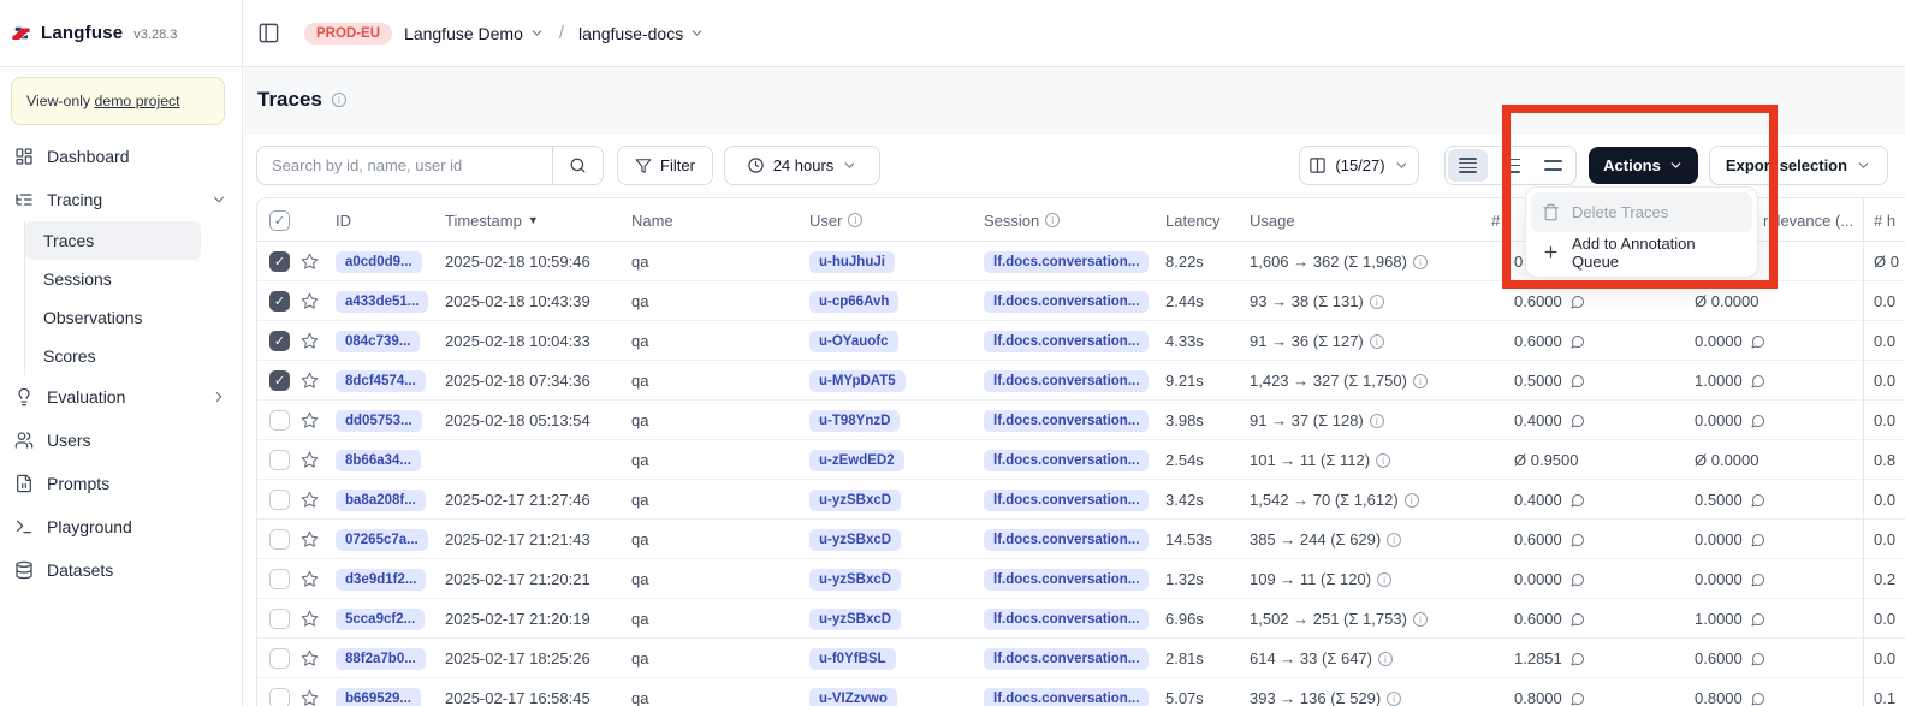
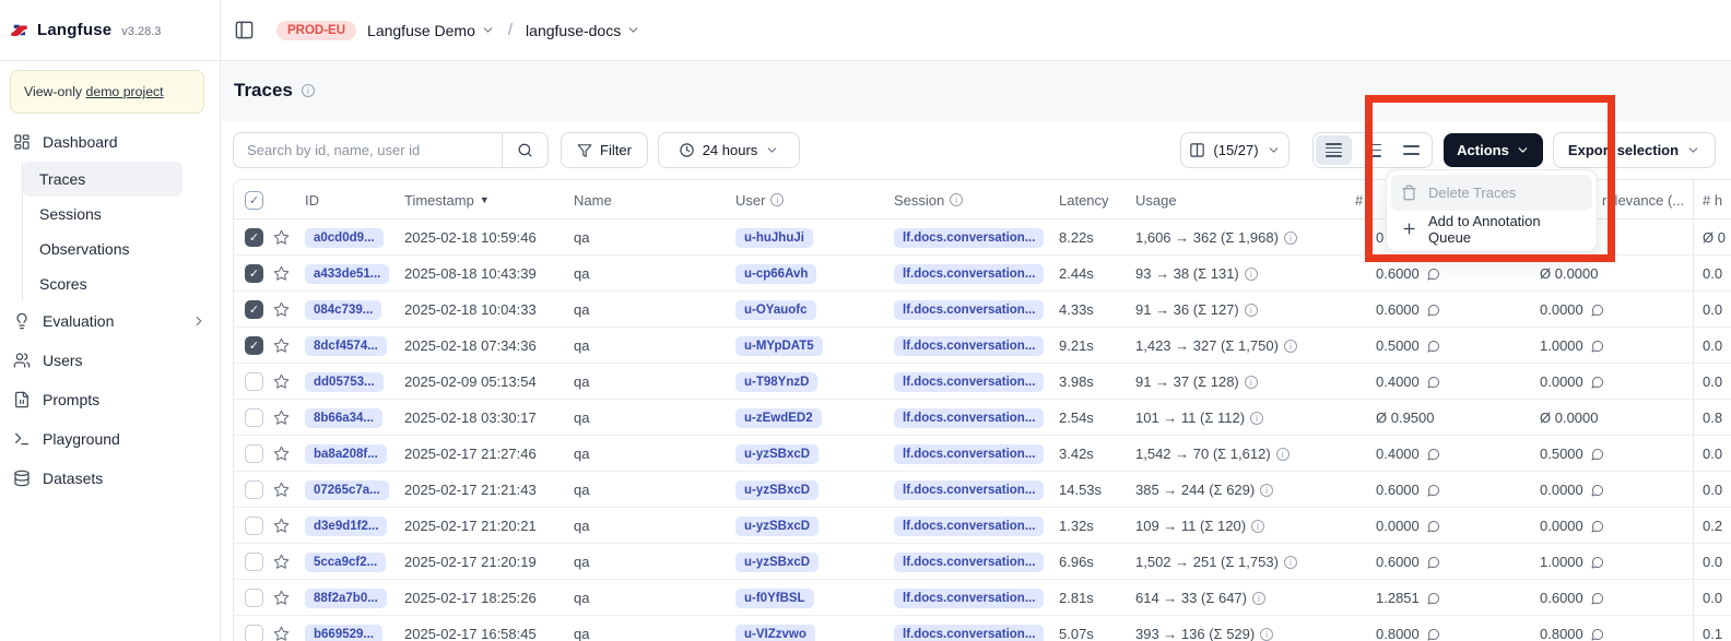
  Langfuse
  v3.28.3
  PROD-EU
  Langfuse Demo
  /
  langfuse-docs
  View-only demo project
  Dashboard
- Tracing
  Traces
  Sessions
  Observations
  Scores
  Evaluation
  Users
  Prompts
  Playground
  Datasets
  Traces
  Search by id, name, user id
  Filter
  24 hours
  (15/27)
  Actions
  Export selection
  ID
  Timestamp
  ▼
  Name
  User
  Session
  Latency
  Usage
  #
  relevance (...
  # h
  a0cd0d9...
  2025-02-18 10:59:46
  qa
  u-huJhuJi
  lf.docs.conversation...
  8.22s
  1,606 → 362 (Σ 1,968)
  0
  Ø 0
  a433de51...
- 2025-02-18 10:43:39
+ 2025-08-18 10:43:39
  qa
  u-cp66Avh
  lf.docs.conversation...
  2.44s
  93 → 38 (Σ 131)
  0.6000
  Ø 0.0000
  0.0
  084c739...
  2025-02-18 10:04:33
  qa
  u-OYauofc
  lf.docs.conversation...
  4.33s
  91 → 36 (Σ 127)
  0.6000
  0.0000
  0.0
  8dcf4574...
  2025-02-18 07:34:36
  qa
  u-MYpDAT5
  lf.docs.conversation...
  9.21s
  1,423 → 327 (Σ 1,750)
  0.5000
  1.0000
  0.0
  dd05753...
- 2025-02-18 05:13:54
+ 2025-02-09 05:13:54
  qa
  u-T98YnzD
  lf.docs.conversation...
  3.98s
  91 → 37 (Σ 128)
  0.4000
  0.0000
  0.0
  8b66a34...
+ 2025-02-18 03:30:17
  qa
  u-zEwdED2
  lf.docs.conversation...
  2.54s
  101 → 11 (Σ 112)
  Ø 0.9500
  Ø 0.0000
  0.8
  ba8a208f...
  2025-02-17 21:27:46
  qa
  u-yzSBxcD
  lf.docs.conversation...
  3.42s
  1,542 → 70 (Σ 1,612)
  0.4000
  0.5000
  0.0
  07265c7a...
  2025-02-17 21:21:43
  qa
  u-yzSBxcD
  lf.docs.conversation...
  14.53s
  385 → 244 (Σ 629)
  0.6000
  0.0000
  0.0
  d3e9d1f2...
  2025-02-17 21:20:21
  qa
  u-yzSBxcD
  lf.docs.conversation...
  1.32s
  109 → 11 (Σ 120)
  0.0000
  0.0000
  0.2
  5cca9cf2...
  2025-02-17 21:20:19
  qa
  u-yzSBxcD
  lf.docs.conversation...
  6.96s
  1,502 → 251 (Σ 1,753)
  0.6000
  1.0000
  0.0
  88f2a7b0...
  2025-02-17 18:25:26
  qa
  u-f0YfBSL
  lf.docs.conversation...
  2.81s
  614 → 33 (Σ 647)
  1.2851
  0.6000
  0.0
  b669529...
  2025-02-17 16:58:45
  qa
  u-VIZzvwo
  lf.docs.conversation...
  5.07s
  393 → 136 (Σ 529)
  0.8000
  0.8000
  0.1
  Delete Traces
  Add to Annotation Queue
